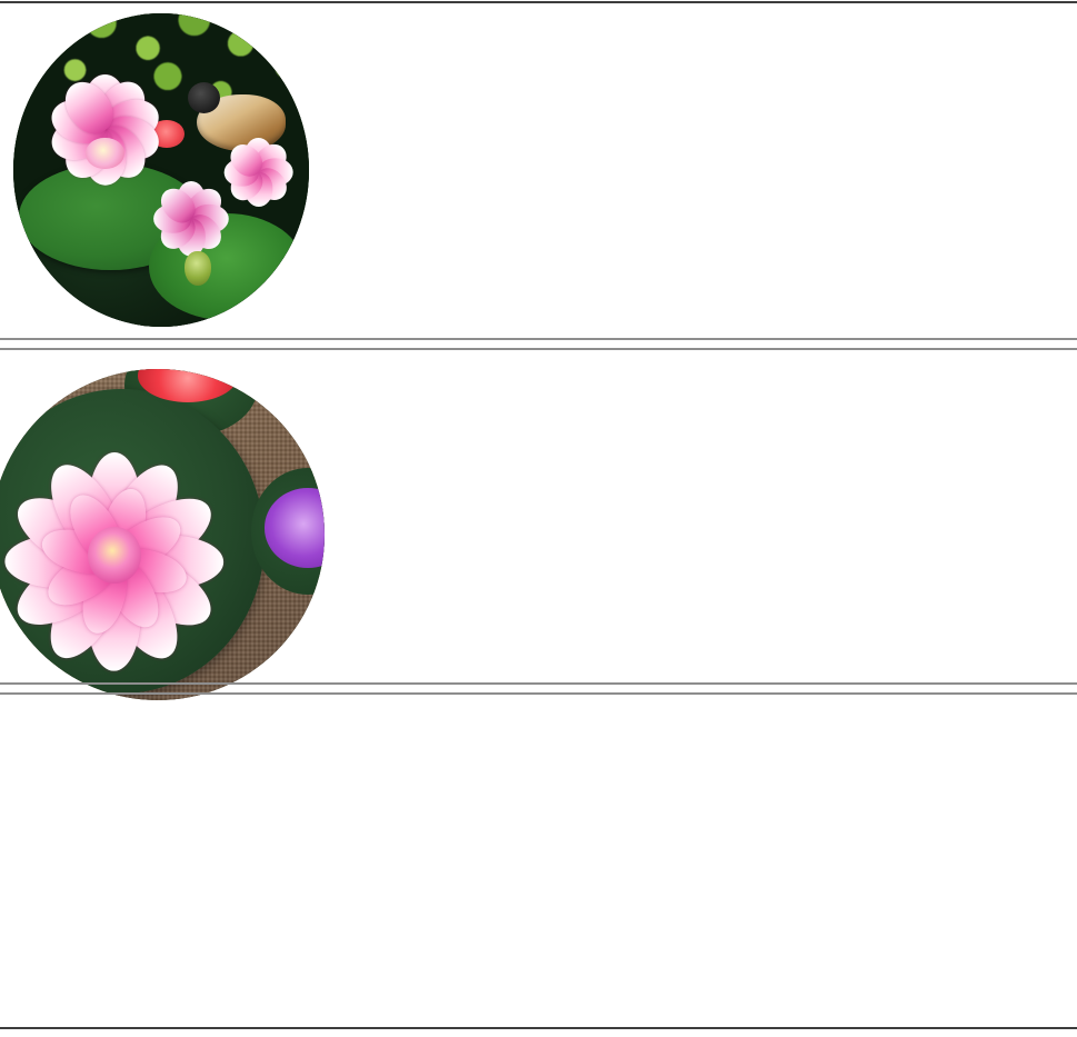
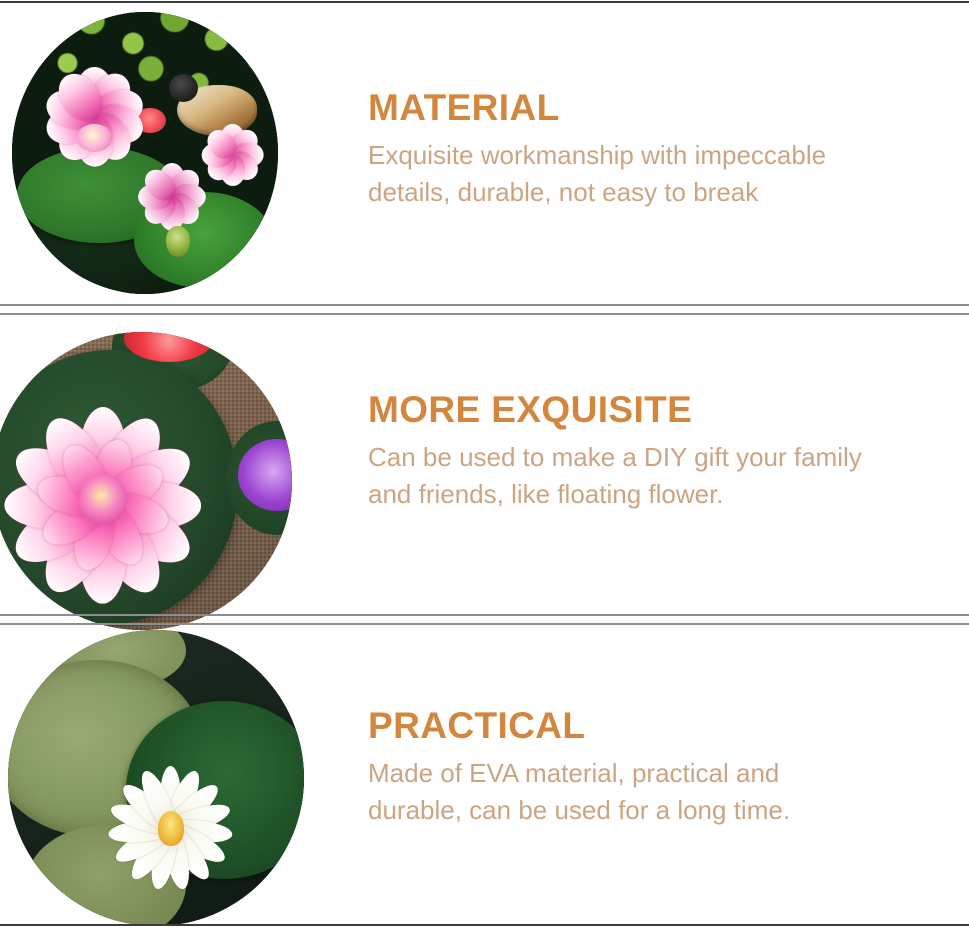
+ MATERIAL
+ Exquisite workmanship with impeccable details, durable, not easy to break
+ MORE EXQUISITE
+ Can be used to make a DIY gift your family and friends, like floating flower.
+ PRACTICAL
+ Made of EVA material, practical and durable, can be used for a long time.
